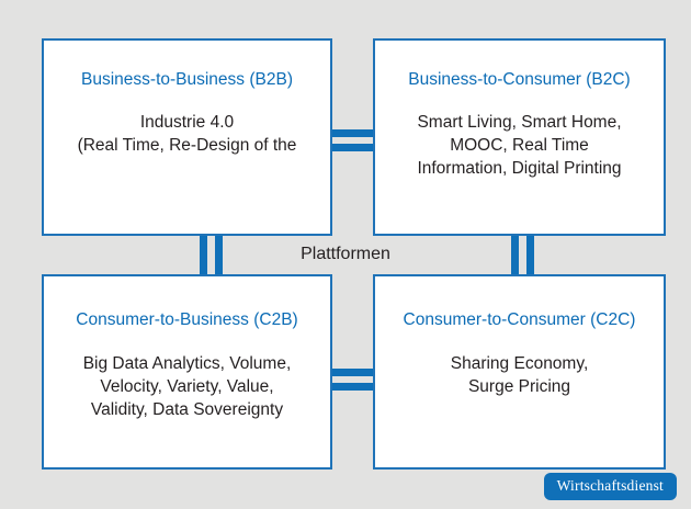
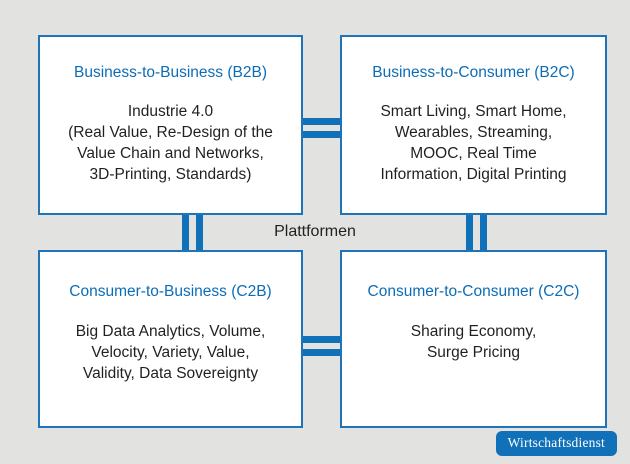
  Business-to-Business (B2B)
  Industrie 4.0
- (Real Time, Re-Design of the
+ (Real Value, Re-Design of the
+ Value Chain and Networks,
+ 3D-Printing, Standards)
  Business-to-Consumer (B2C)
  Smart Living, Smart Home,
+ Wearables, Streaming,
  MOOC, Real Time
  Information, Digital Printing
  Consumer-to-Business (C2B)
  Big Data Analytics, Volume,
  Velocity, Variety, Value,
  Validity, Data Sovereignty
  Consumer-to-Consumer (C2C)
  Sharing Economy,
  Surge Pricing
  Plattformen
  Wirtschaftsdienst
